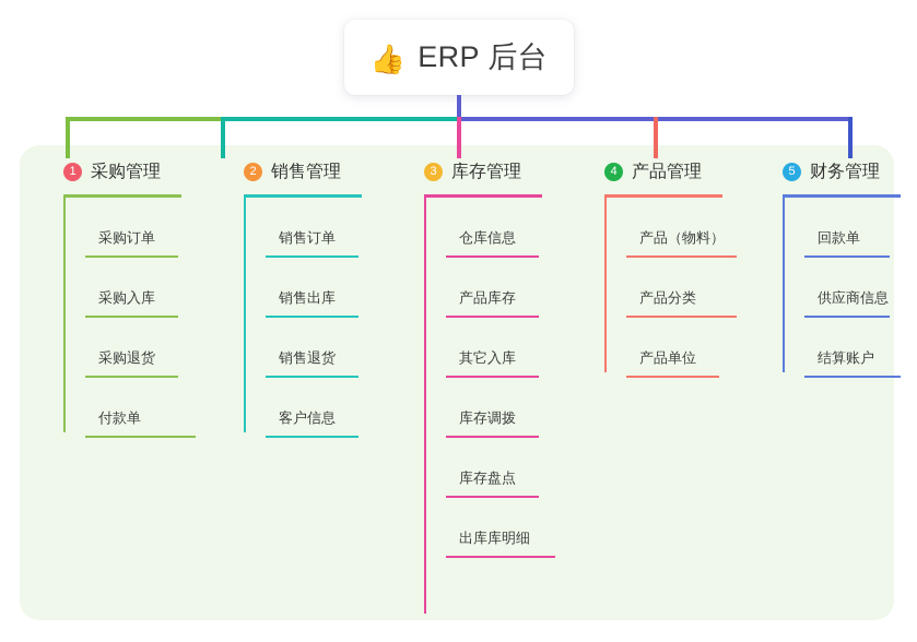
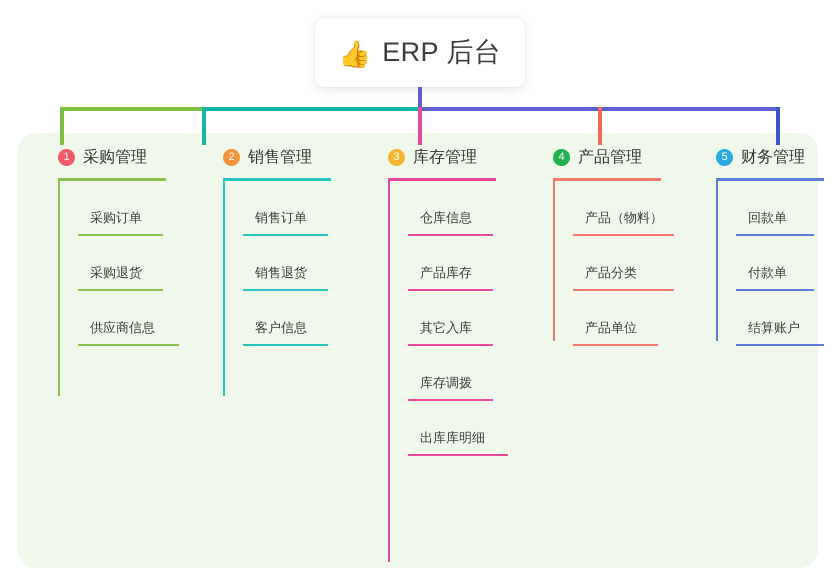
  👍
  ERP 后台
  1
  采购管理
  采购订单
- 采购入库
  采购退货
- 付款单
+ 供应商信息
  2
  销售管理
  销售订单
- 销售出库
  销售退货
  客户信息
  3
  库存管理
  仓库信息
  产品库存
  其它入库
  库存调拨
- 库存盘点
  出库库明细
  4
  产品管理
  产品（物料）
  产品分类
  产品单位
  5
  财务管理
  回款单
- 供应商信息
+ 付款单
  结算账户
